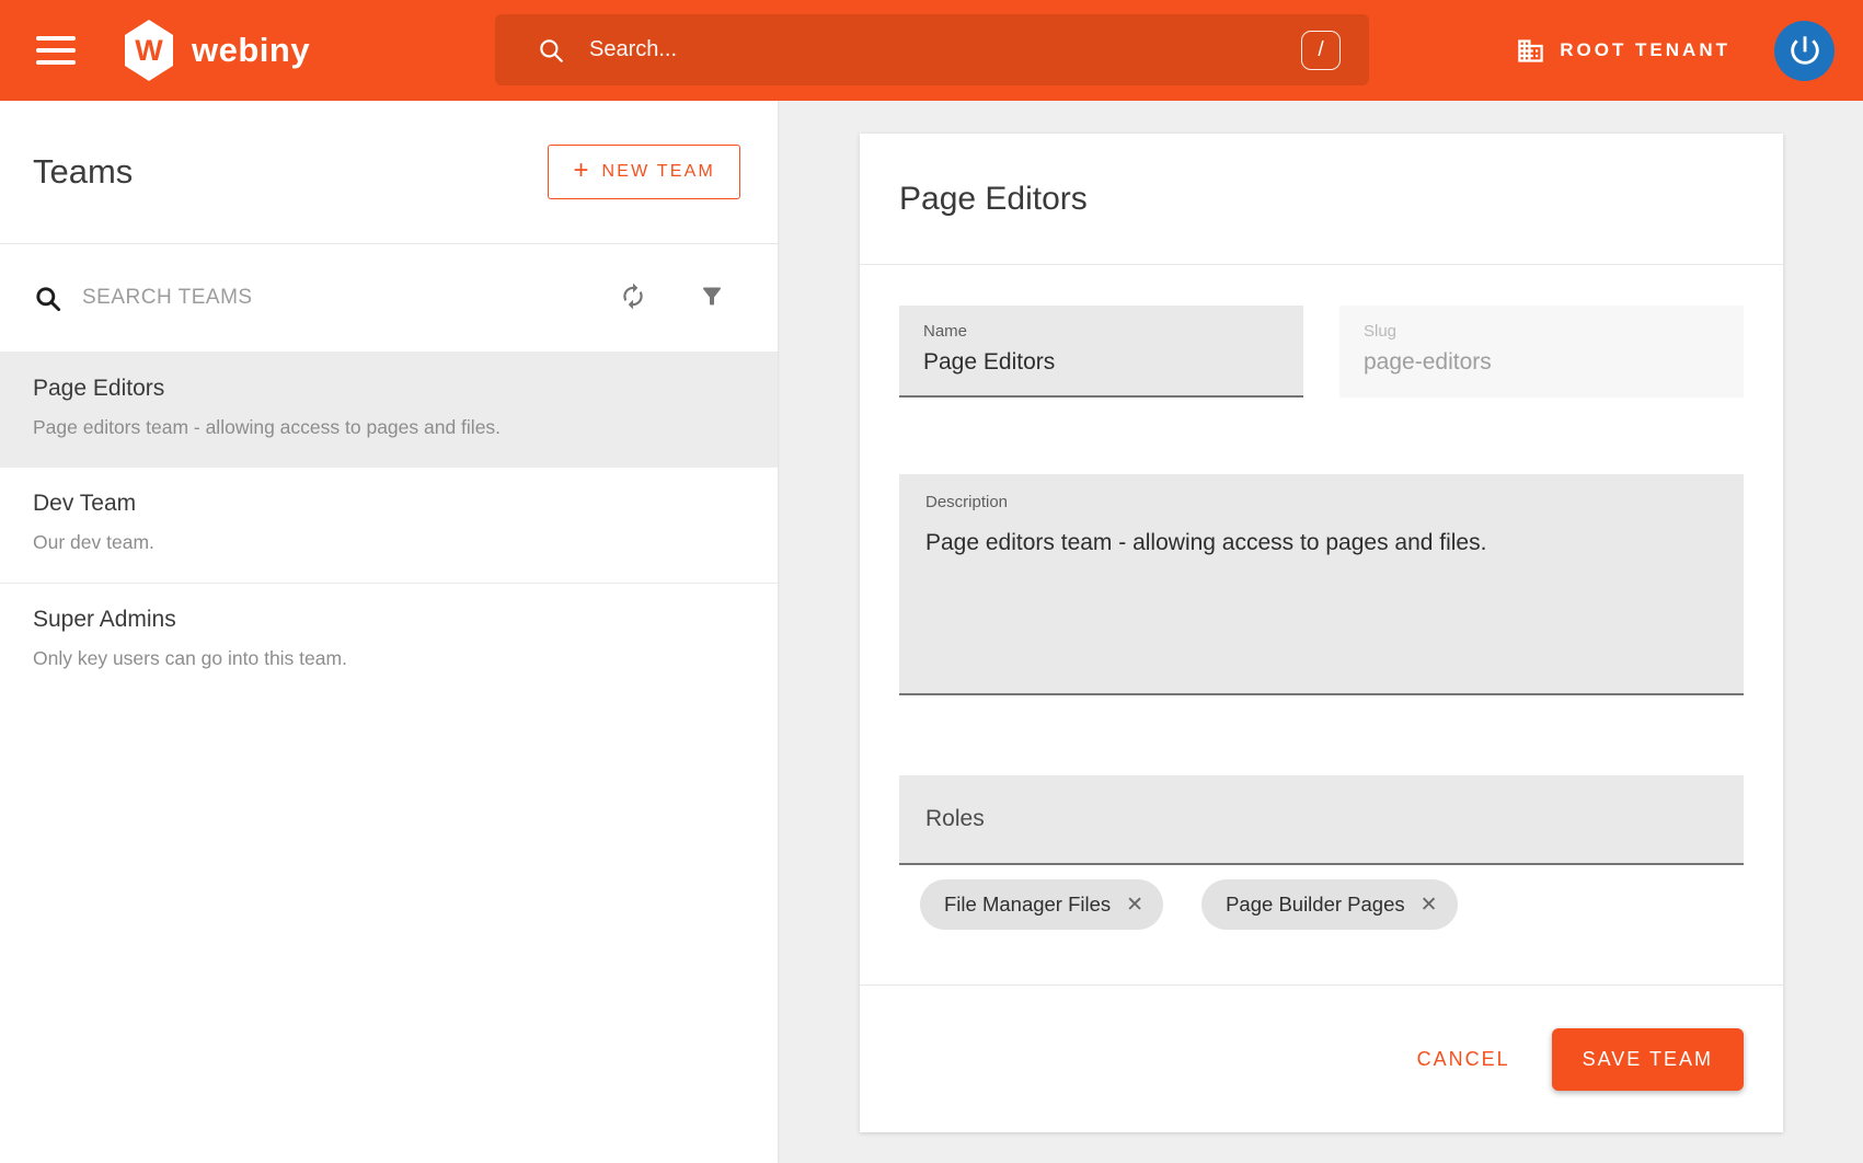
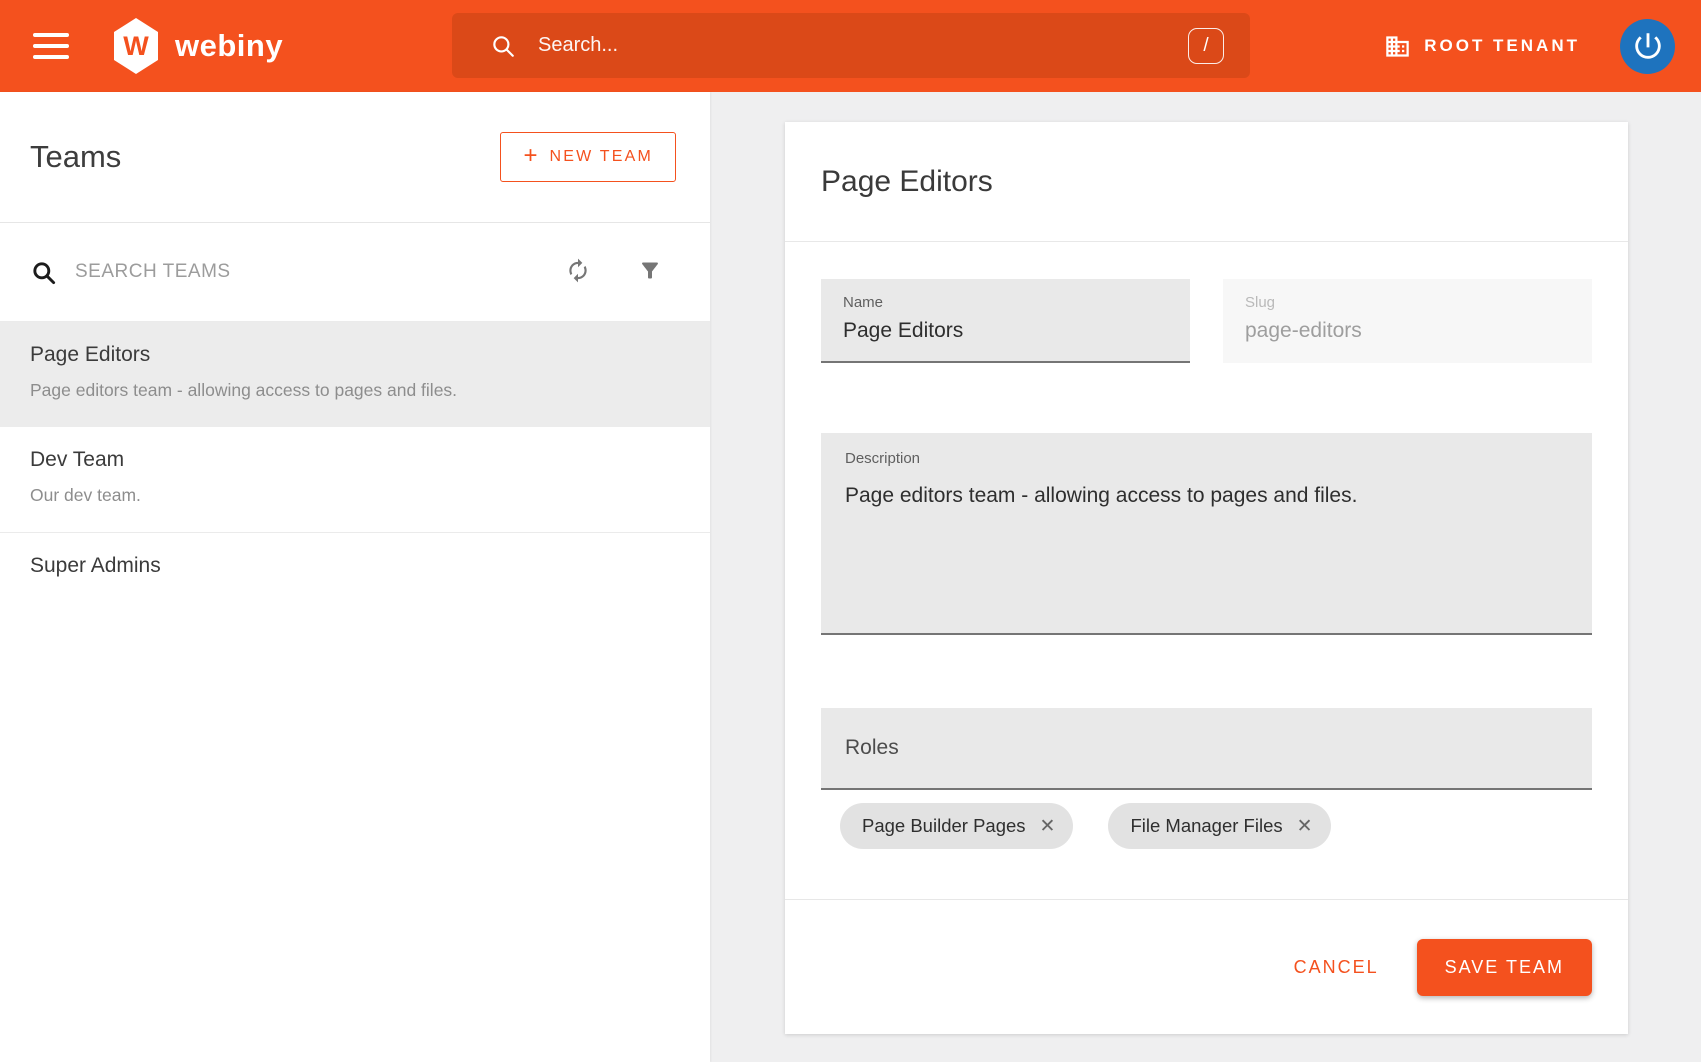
  W
  webiny
  Search...
  /
  ROOT TENANT
  Teams
  +
  NEW TEAM
  SEARCH TEAMS
  Page Editors
  Page editors team - allowing access to pages and files.
  Dev Team
  Our dev team.
  Super Admins
- Only key users can go into this team.
  Page Editors
  Name
  Page Editors
  Slug
  page-editors
  Description
  Page editors team - allowing access to pages and files.
  Roles
- File Manager Files
+ Page Builder Pages
  ✕
- Page Builder Pages
+ File Manager Files
  ✕
  CANCEL
  SAVE TEAM
